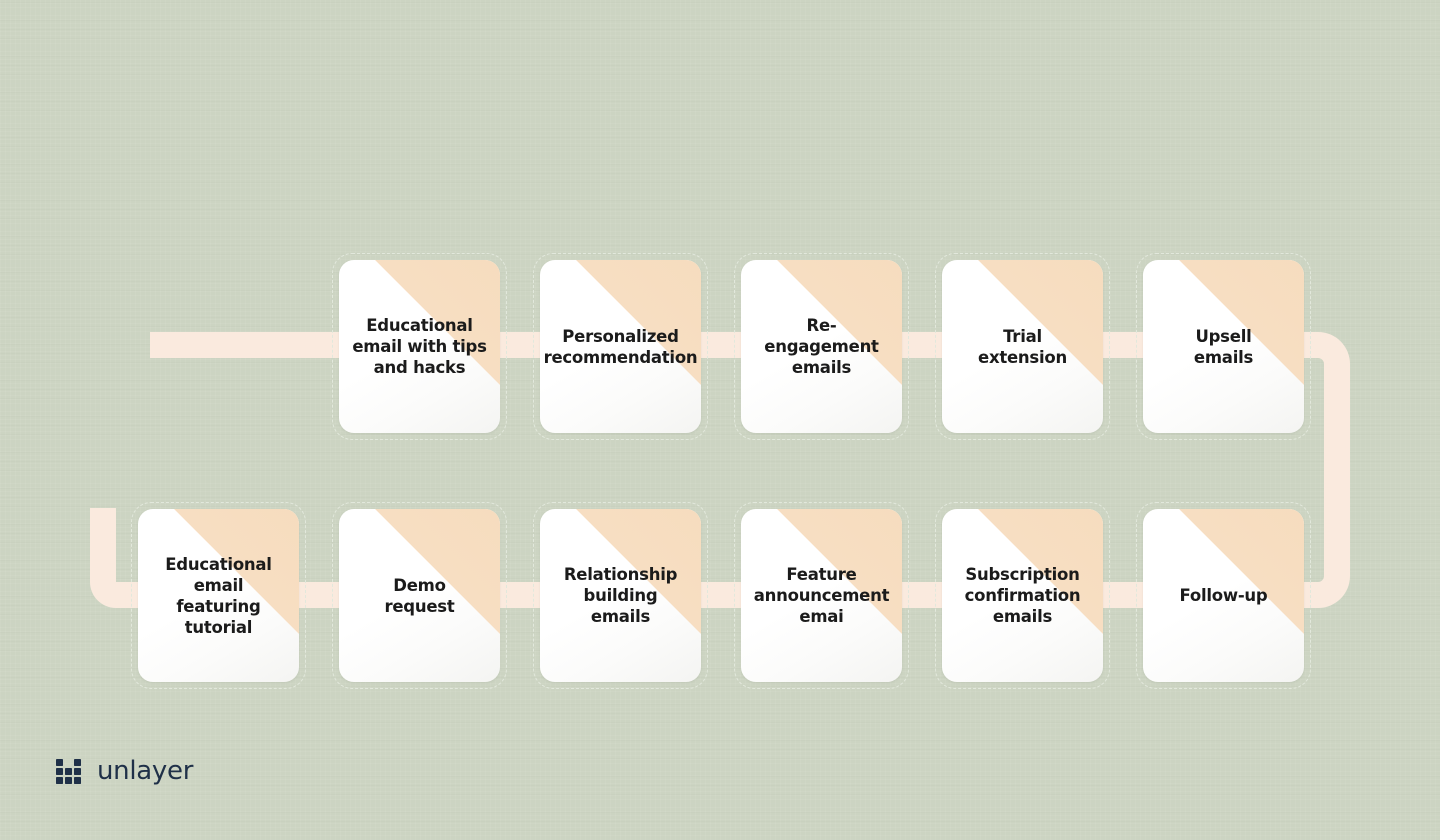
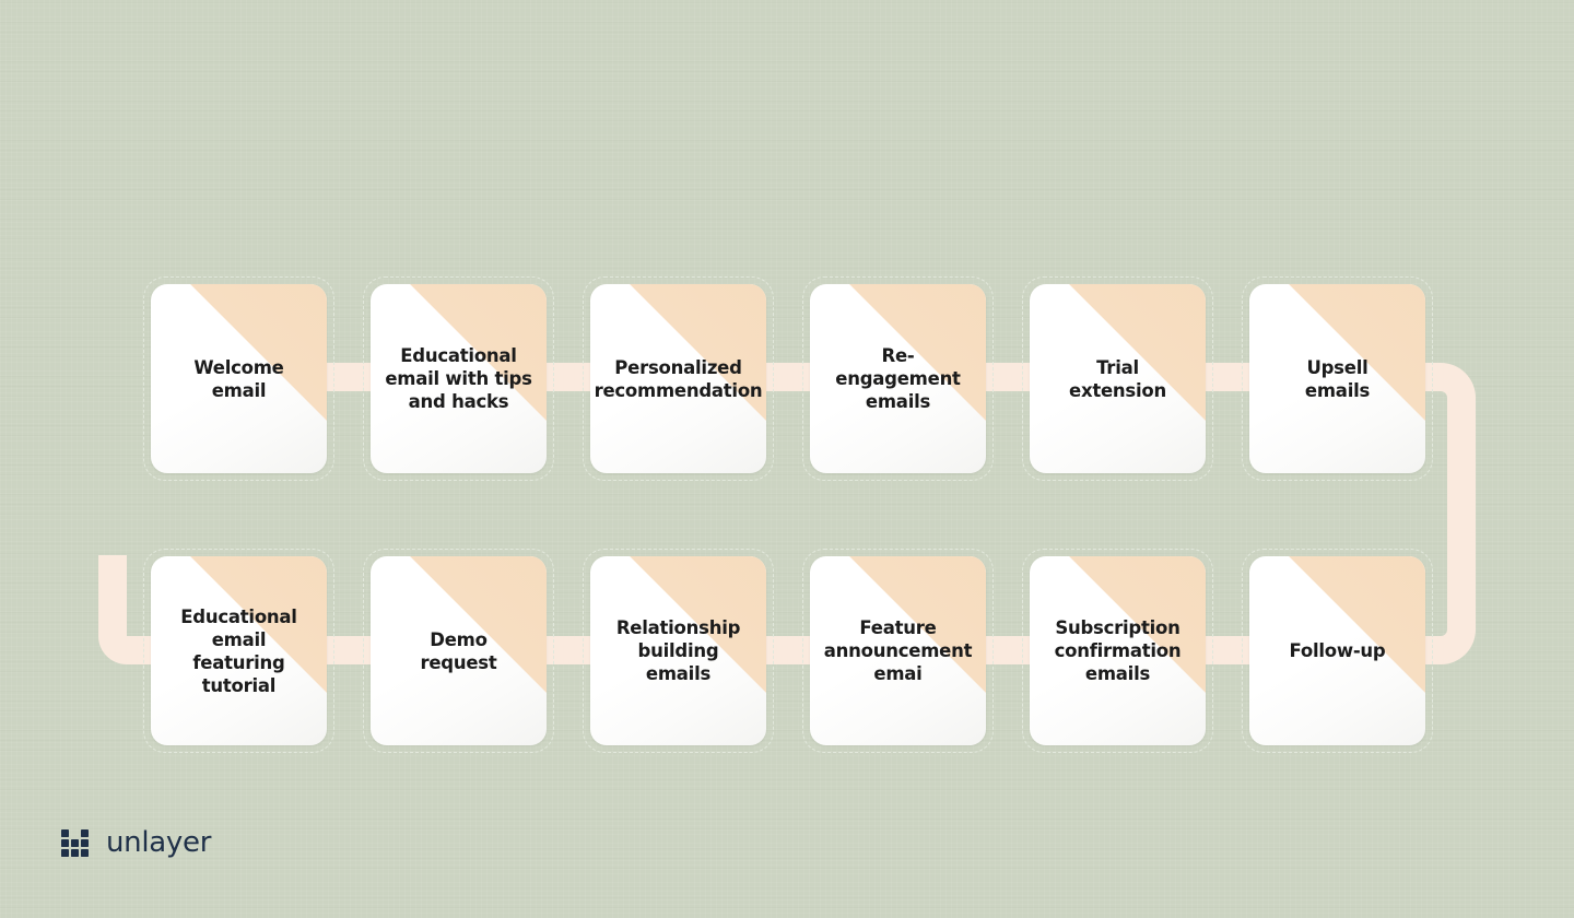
+ Welcome
+ email
  Educational
  email with tips
  and hacks
  Personalized
  recommendation
  Re-engagement
  emails
  Trial
  extension
  Upsell
  emails
  Educational
  email featuring
  tutorial
  Demo
  request
  Relationship
  building
  emails
  Feature
  announcement
  emai
  Subscription
  confirmation
  emails
  Follow-up
  unlayer
